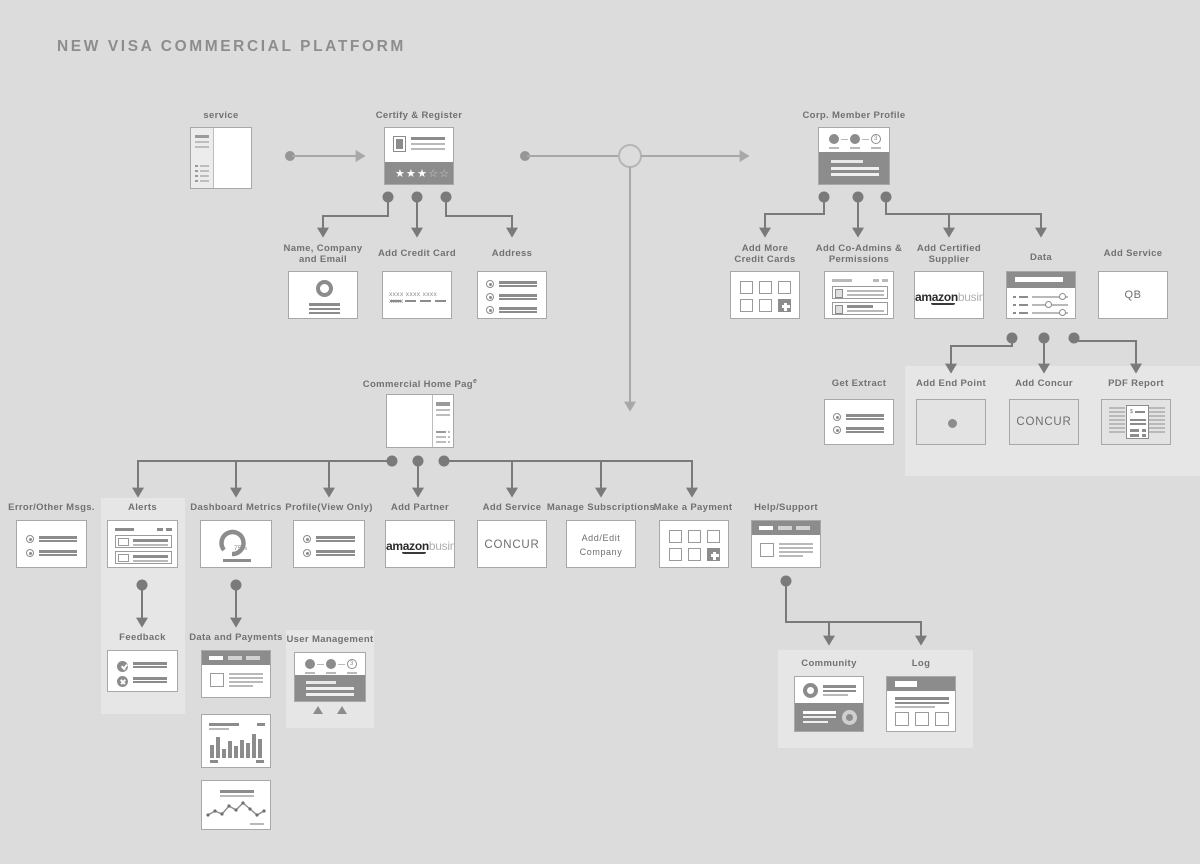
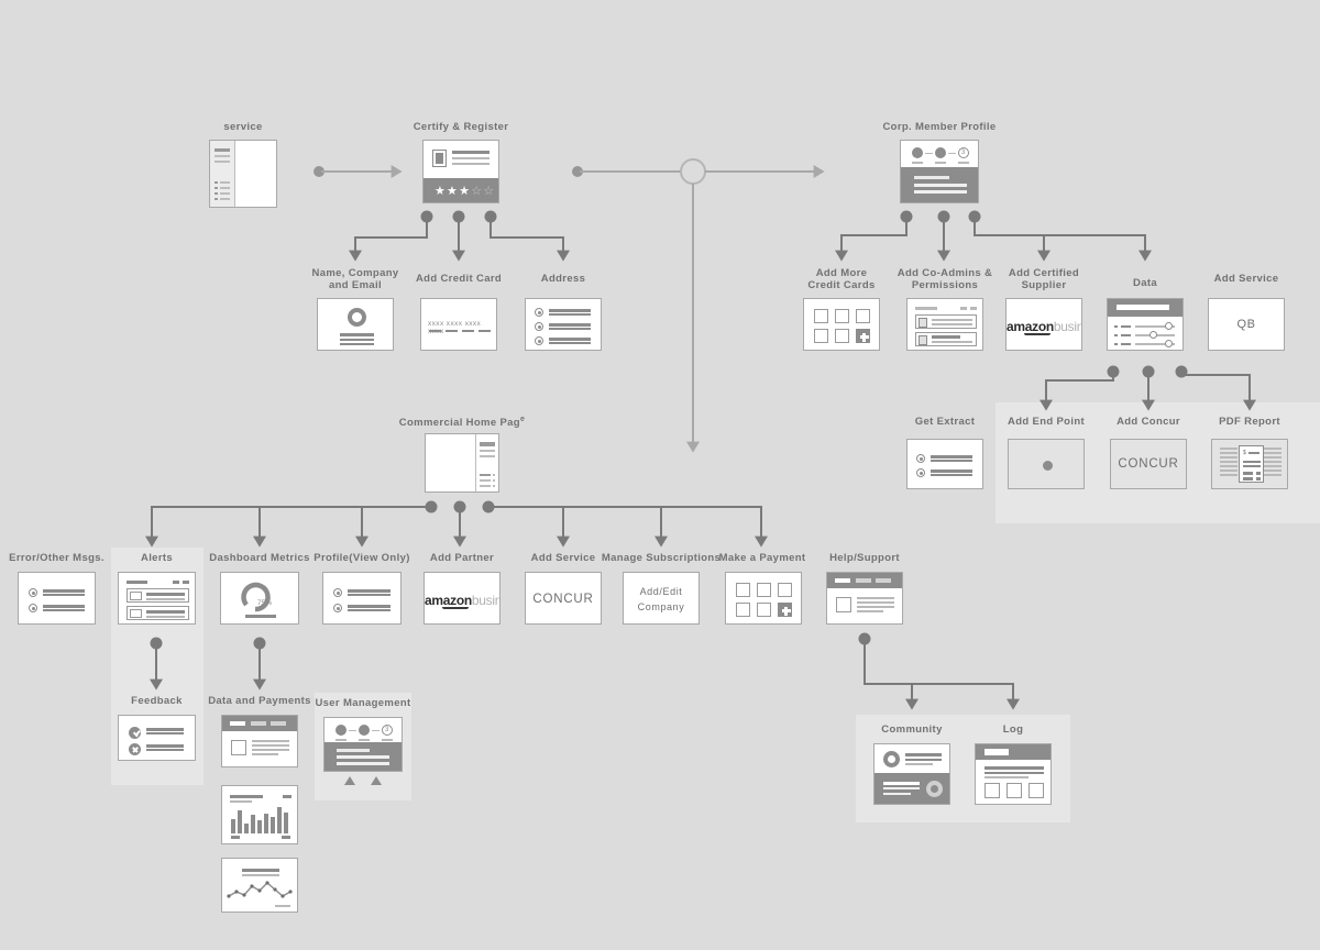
- NEW VISA COMMERCIAL PLATFORM
  service
  Certify & Register
  ★★★☆☆
  Corp. Member Profile
  Name, Company
  and Email
  Add Credit Card
  Address
  Add More
  Credit Cards
  Add Co-Admins &
  Permissions
  Add Certified
  Supplier
  amazonbusin
  Data
  Add Service
  QB
  Get Extract
  Add End Point
  Add Concur
  CONCUR
  PDF Report
  Commercial Home Pag
  Error/Other Msgs.
  Alerts
  Dashboard Metrics
  Profile(View Only)
  Add Partner
  amazonbusin
  Add Service
  CONCUR
  Manage Subscriptions
  Add/Edit
  Company
  Make a Payment
  Help/Support
  Feedback
  Data and Payments
  User Management
  Community
  Log
